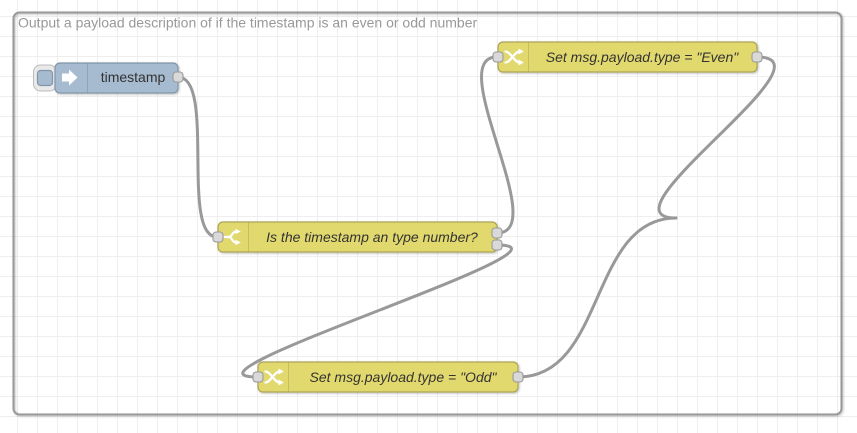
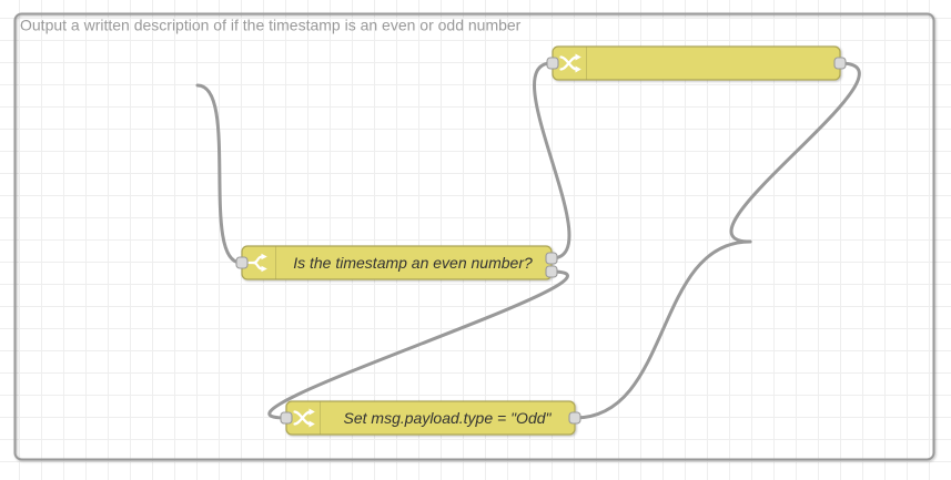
- Output a payload description of if the timestamp is an even or odd number
+ Output a written description of if the timestamp is an even or odd number
- timestamp
- Is the timestamp an type number?
+ Is the timestamp an even number?
- Set msg.payload.type = "Even"
  Set msg.payload.type = "Odd"
